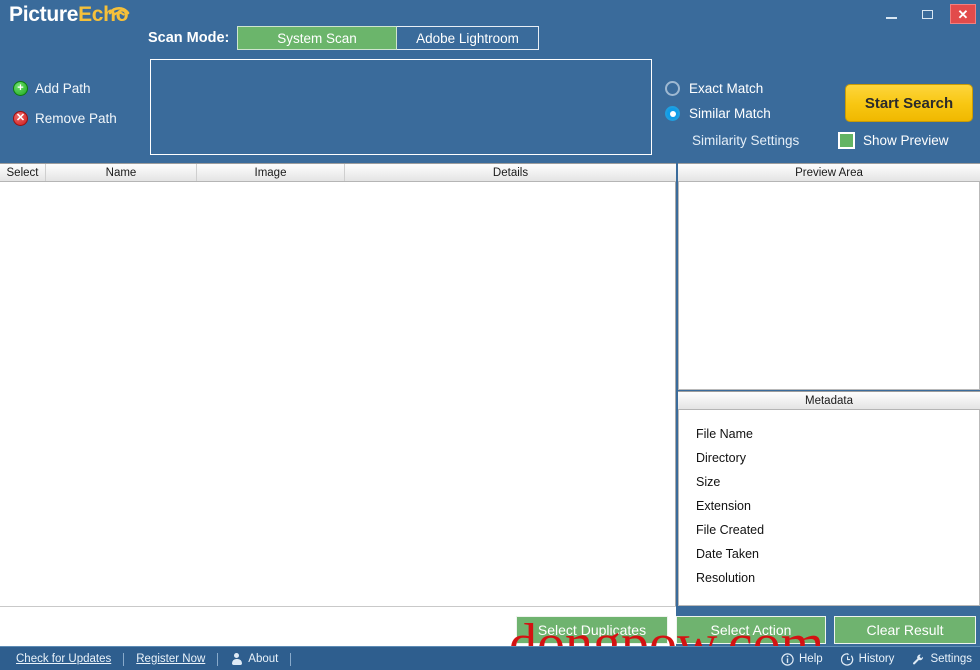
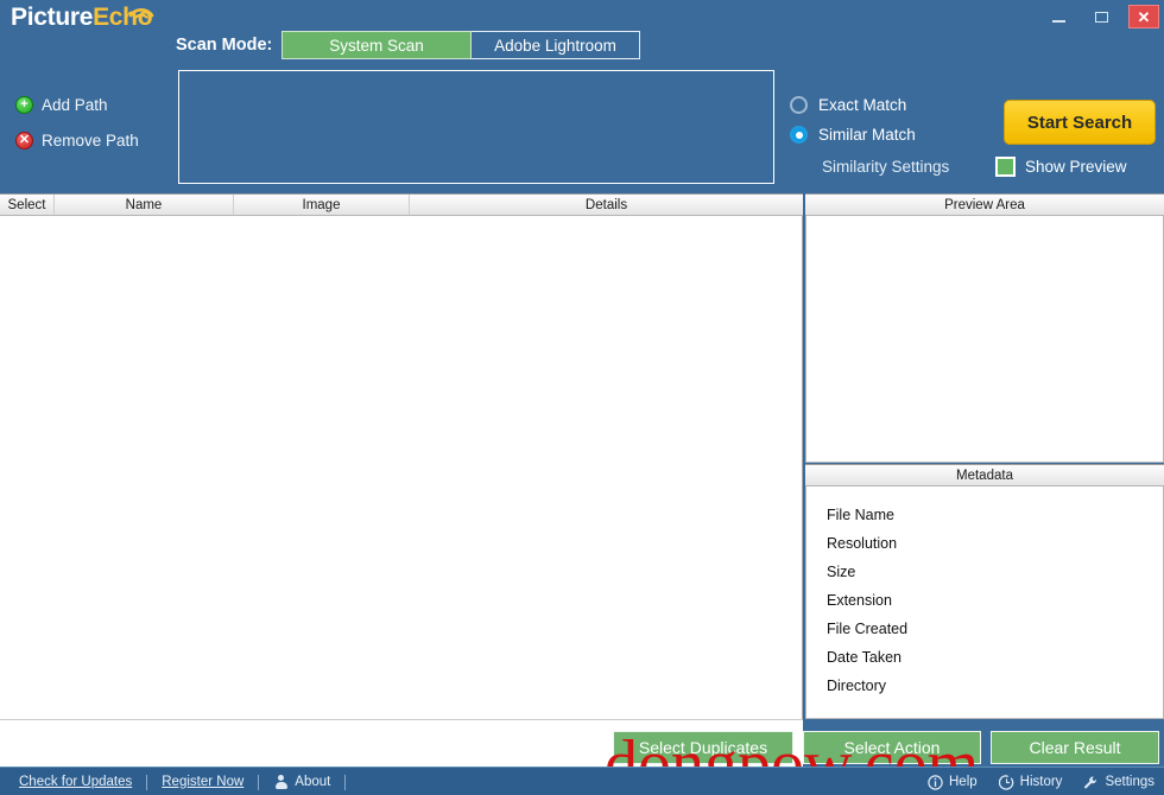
  PictureEch
  ✕
  Scan Mode:
  System Scan
  Adobe Lightroom
  +
  Add Path
  ✕
  Remove Path
  Exact Match
  Similar Match
  Similarity Settings
  Start Search
  Show Preview
  Select
  Name
  Image
  Details
  Preview Area
  Metadata
  File Name
- Directory
+ Resolution
  Size
  Extension
  File Created
  Date Taken
- Resolution
+ Directory
  Select Duplicates
  Select Action
  Clear Result
  dongpow.com
  Check for Updates
  Register Now
  About
  Help
  History
  Settings
